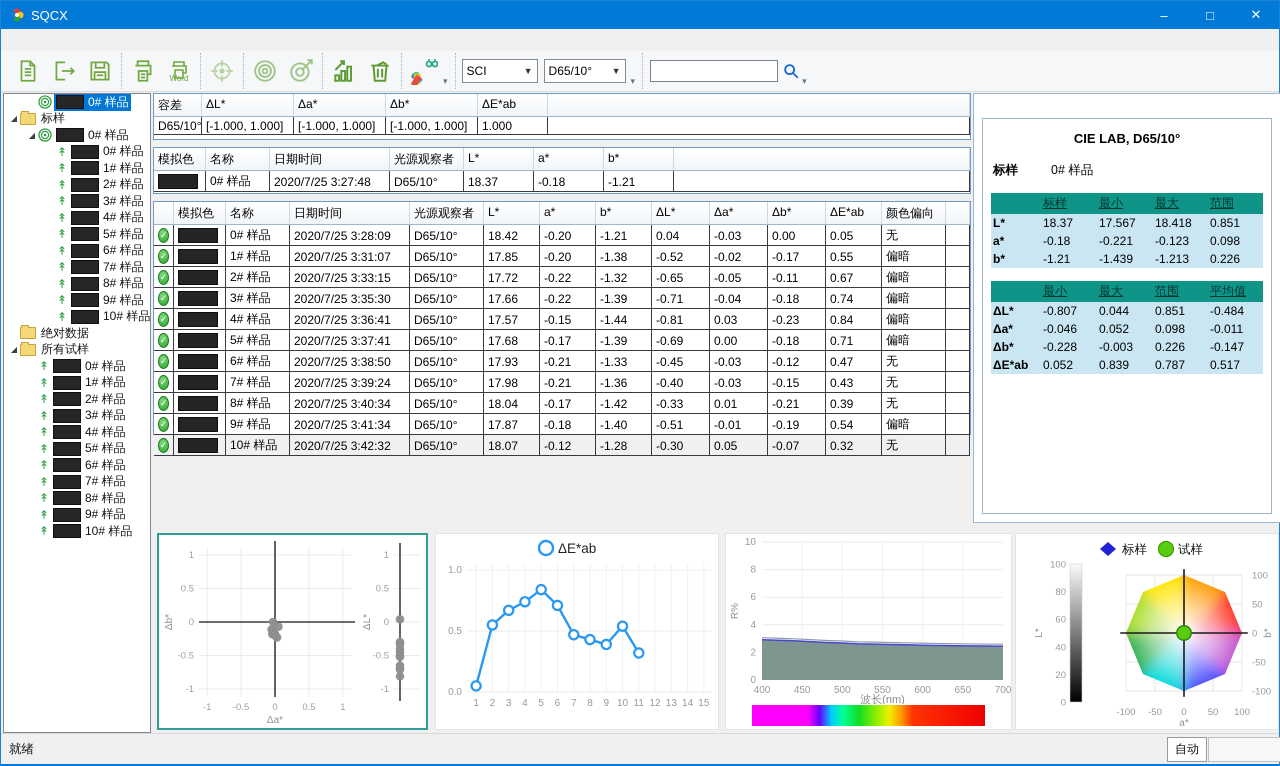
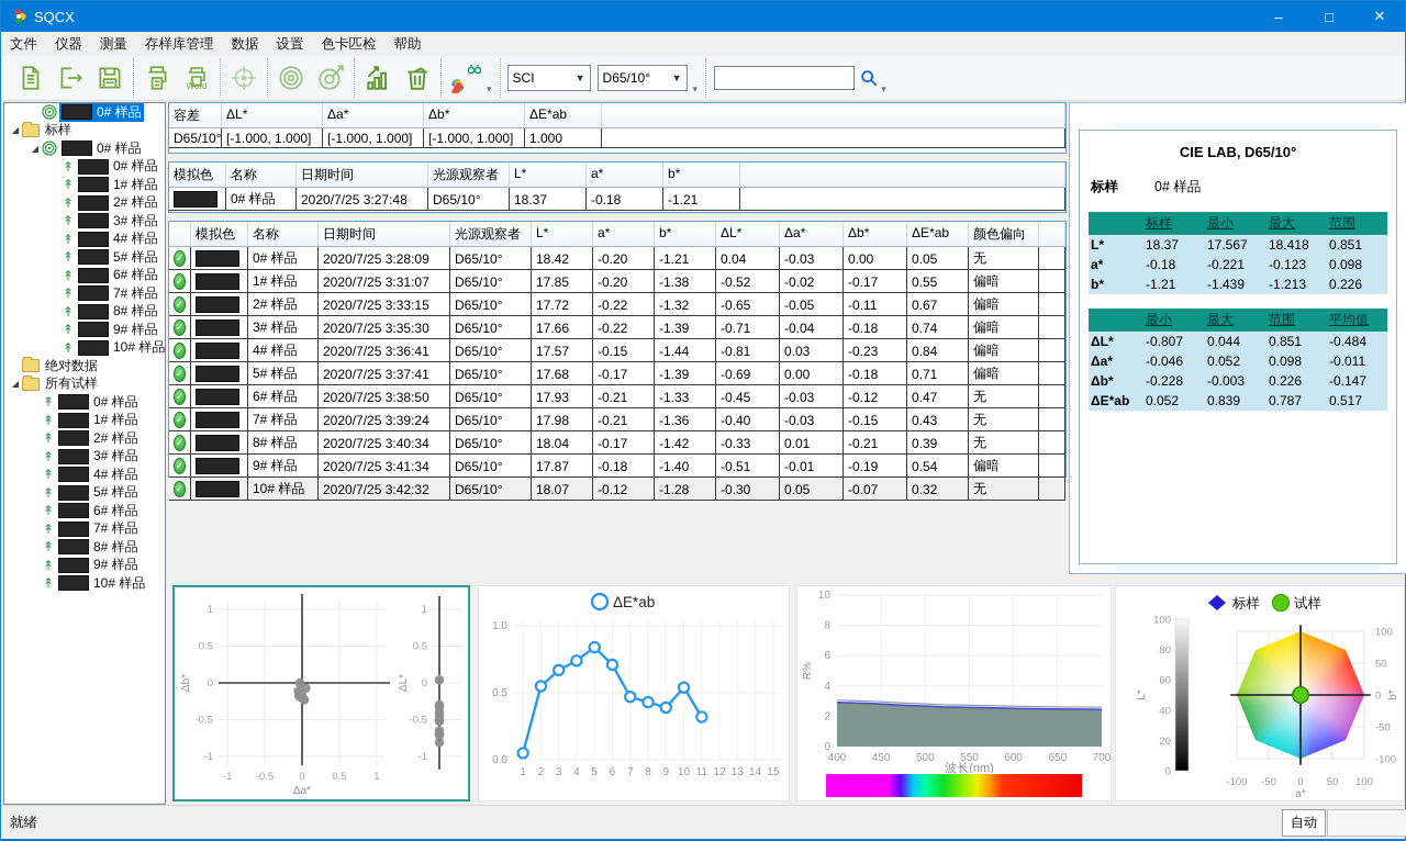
  SQCX
  –
  □
  ✕
+ 文件
+ 仪器
+ 测量
+ 存样库管理
+ 数据
+ 设置
+ 色卡匹检
+ 帮助
  Word
  ▾
  SCI
  ▼
  D65/10°
  ▼
  ▾
  ▾
  0# 样品
  ◢
  标样
  ◢
  0# 样品
  ↟
  0# 样品
  ↟
  1# 样品
  ↟
  2# 样品
  ↟
  3# 样品
  ↟
  4# 样品
  ↟
  5# 样品
  ↟
  6# 样品
  ↟
  7# 样品
  ↟
  8# 样品
  ↟
  9# 样品
  ↟
  10# 样品
  绝对数据
  ◢
  所有试样
  ↟
  0# 样品
  ↟
  1# 样品
  ↟
  2# 样品
  ↟
  3# 样品
  ↟
  4# 样品
  ↟
  5# 样品
  ↟
  6# 样品
  ↟
  7# 样品
  ↟
  8# 样品
  ↟
  9# 样品
  ↟
  10# 样品
  容差
  ΔL*
  Δa*
  Δb*
  ΔE*ab
  D65/10°
  [-1.000, 1.000]
  [-1.000, 1.000]
  [-1.000, 1.000]
  1.000
  模拟色
  名称
  日期时间
  光源观察者
  L*
  a*
  b*
  0# 样品
  2020/7/25 3:27:48
  D65/10°
  18.37
  -0.18
  -1.21
  模拟色
  名称
  日期时间
  光源观察者
  L*
  a*
  b*
  ΔL*
  Δa*
  Δb*
  ΔE*ab
  颜色偏向
  ✓
  0# 样品
  2020/7/25 3:28:09
  D65/10°
  18.42
  -0.20
  -1.21
  0.04
  -0.03
  0.00
  0.05
  无
  ✓
  1# 样品
  2020/7/25 3:31:07
  D65/10°
  17.85
  -0.20
  -1.38
  -0.52
  -0.02
  -0.17
  0.55
  偏暗
  ✓
  2# 样品
  2020/7/25 3:33:15
  D65/10°
  17.72
  -0.22
  -1.32
  -0.65
  -0.05
  -0.11
  0.67
  偏暗
  ✓
  3# 样品
  2020/7/25 3:35:30
  D65/10°
  17.66
  -0.22
  -1.39
  -0.71
  -0.04
  -0.18
  0.74
  偏暗
  ✓
  4# 样品
  2020/7/25 3:36:41
  D65/10°
  17.57
  -0.15
  -1.44
  -0.81
  0.03
  -0.23
  0.84
  偏暗
  ✓
  5# 样品
  2020/7/25 3:37:41
  D65/10°
  17.68
  -0.17
  -1.39
  -0.69
  0.00
  -0.18
  0.71
  偏暗
  ✓
  6# 样品
  2020/7/25 3:38:50
  D65/10°
  17.93
  -0.21
  -1.33
  -0.45
  -0.03
  -0.12
  0.47
  无
  ✓
  7# 样品
  2020/7/25 3:39:24
  D65/10°
  17.98
  -0.21
  -1.36
  -0.40
  -0.03
  -0.15
  0.43
  无
  ✓
  8# 样品
  2020/7/25 3:40:34
  D65/10°
  18.04
  -0.17
  -1.42
  -0.33
  0.01
  -0.21
  0.39
  无
  ✓
  9# 样品
  2020/7/25 3:41:34
  D65/10°
  17.87
  -0.18
  -1.40
  -0.51
  -0.01
  -0.19
  0.54
  偏暗
  ✓
  10# 样品
  2020/7/25 3:42:32
  D65/10°
  18.07
  -0.12
  -1.28
  -0.30
  0.05
  -0.07
  0.32
  无
  CIE LAB, D65/10°
  标样
  0# 样品
  标样
  最小
  最大
  范围
  L*
  18.37
  17.567
  18.418
  0.851
  a*
  -0.18
  -0.221
  -0.123
  0.098
  b*
  -1.21
  -1.439
  -1.213
  0.226
  最小
  最大
  范围
  平均值
  ΔL*
  -0.807
  0.044
  0.851
  -0.484
  Δa*
  -0.046
  0.052
  0.098
  -0.011
  Δb*
  -0.228
  -0.003
  0.226
  -0.147
  ΔE*ab
  0.052
  0.839
  0.787
  0.517
  1
  0.5
  0
  -0.5
  -1
  -1
  -0.5
  0
  0.5
  1
  Δa*
  1
  0.5
  0
  -0.5
  -1
  ΔE*ab
  0.0
  0.5
  1.0
  1
  2
  3
  4
  5
  6
  7
  8
  9
  10
  11
  12
  13
  14
  15
  0
  2
  4
  6
  8
  10
  400
  450
  500
  550
  600
  650
  700
  波长(nm)
  标样
  试样
  100
  80
  60
  40
  20
  0
  -100
  -50
  0
  50
  100
  100
  50
  0
  -50
  -100
  a*
  就绪
  自动
